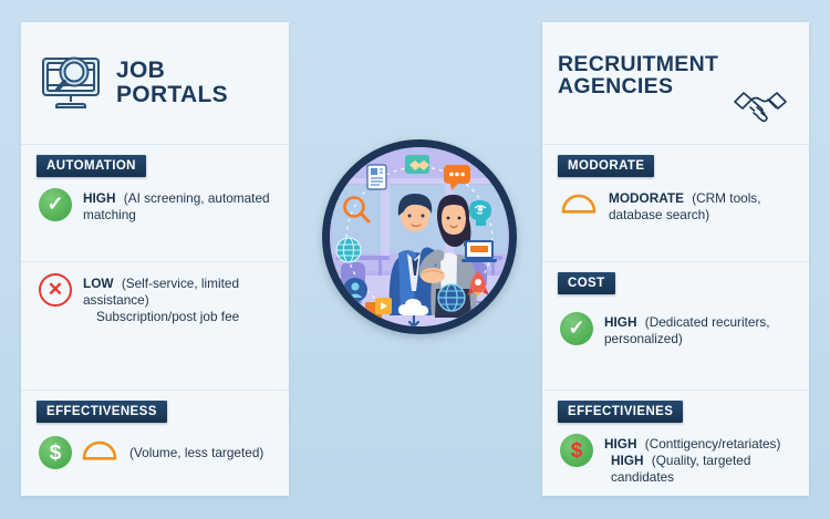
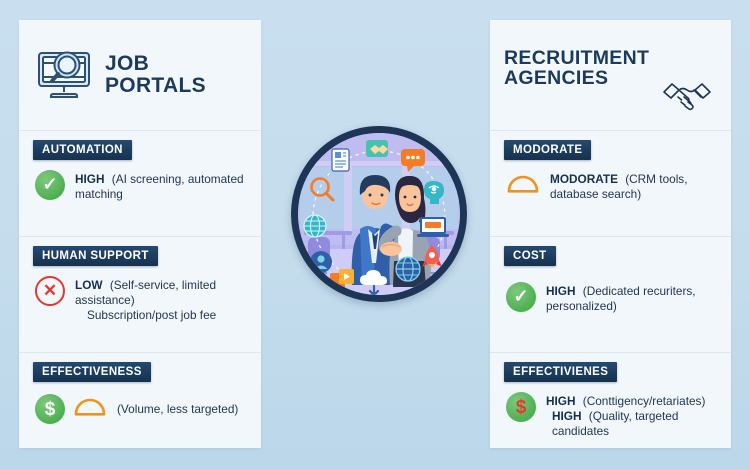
  JOB PORTALS
  AUTOMATION
  ✓
  HIGH (AI screening, automated matching
+ HUMAN SUPPORT
  ✕
  LOW (Self-service, limited assistance)
  Subscription/post job fee
  EFFECTIVENESS
  $
  (Volume, less targeted)
  RECRUITMENT AGENCIES
  MODORATE
  MODORATE (CRM tools, database search)
  COST
  ✓
  HIGH (Dedicated recuriters, personalized)
  EFFECTIVIENES
  $
  HIGH (Conttigency/retariates)
  HIGH (Quality, targeted candidates
